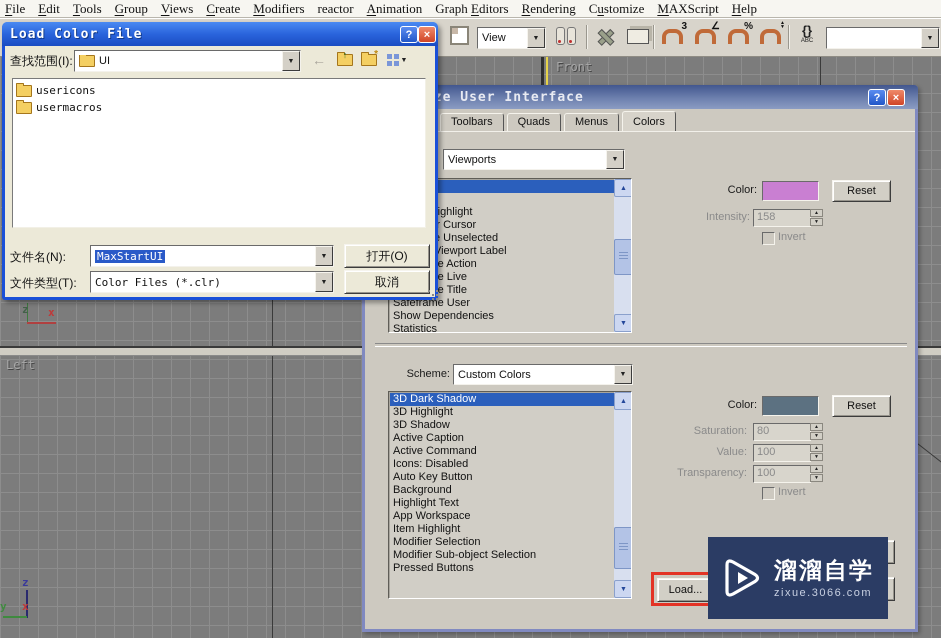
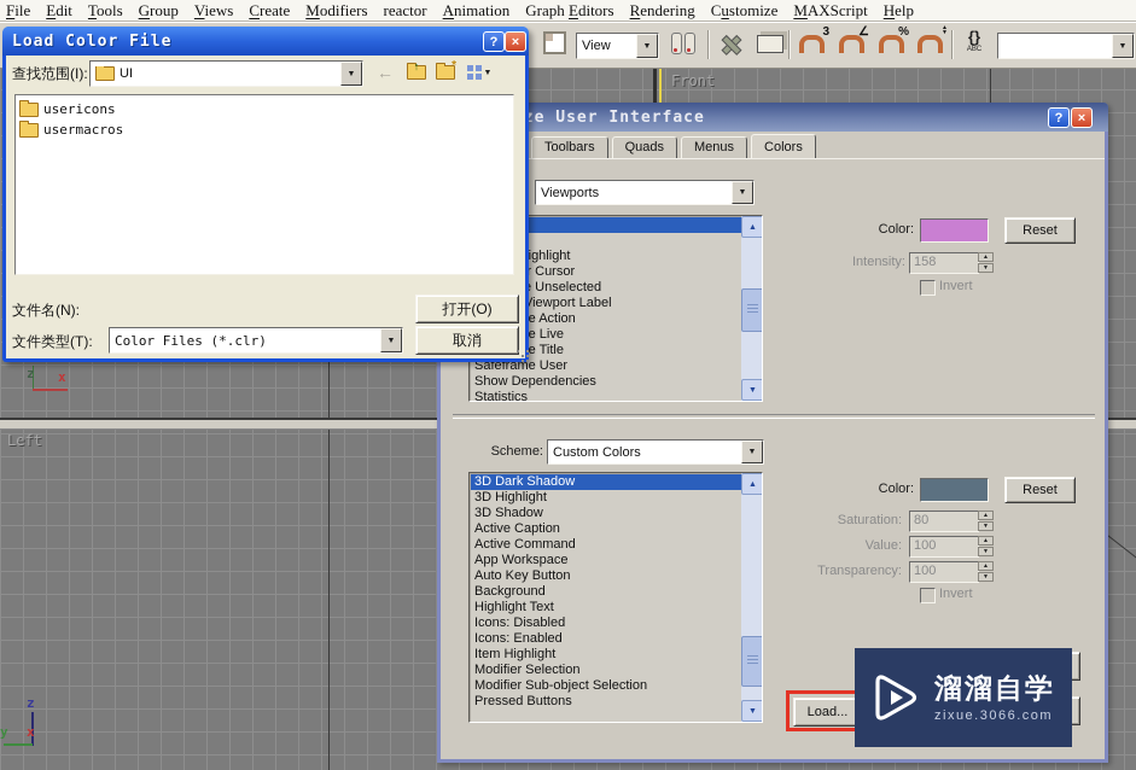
  Front
  Left
  z
  x
  z
  x
  y
  File
  Edit
  Tools
  Group
  Views
  Create
  Modifiers
  reactor
  Animation
  Graph Editors
  Rendering
  Customize
  MAXScript
  Help
  View
  3
  ∠
  %
  {}
  ?
  ×
  Toolbars
  Quads
  Menus
  Colors
  Viewports
  Safeframe User
  Show Dependencies
  Statistics
  Color:
  Reset
  Intensity:
  158
  Invert
  Scheme:
  Custom Colors
  3D Dark Shadow
  3D Highlight
  3D Shadow
  Active Caption
  Active Command
- Icons: Disabled
+ App Workspace
  Auto Key Button
  Background
  Highlight Text
- App Workspace
+ Icons: Disabled
+ Icons: Enabled
  Item Highlight
  Modifier Selection
  Modifier Sub-object Selection
  Pressed Buttons
  Color:
  Reset
  Saturation:
  80
  Value:
  100
  Transparency:
  100
  Invert
  Load...
  Load Color File
  ?
  ×
  查找范围(I):
  UI
  ←
  ↑
  *
  usericons
  usermacros
  文件名(N):
- MaxStartUI
  打开(O)
  文件类型(T):
  Color Files (*.clr)
  取消
  溜溜自学
  zixue.3066.com
